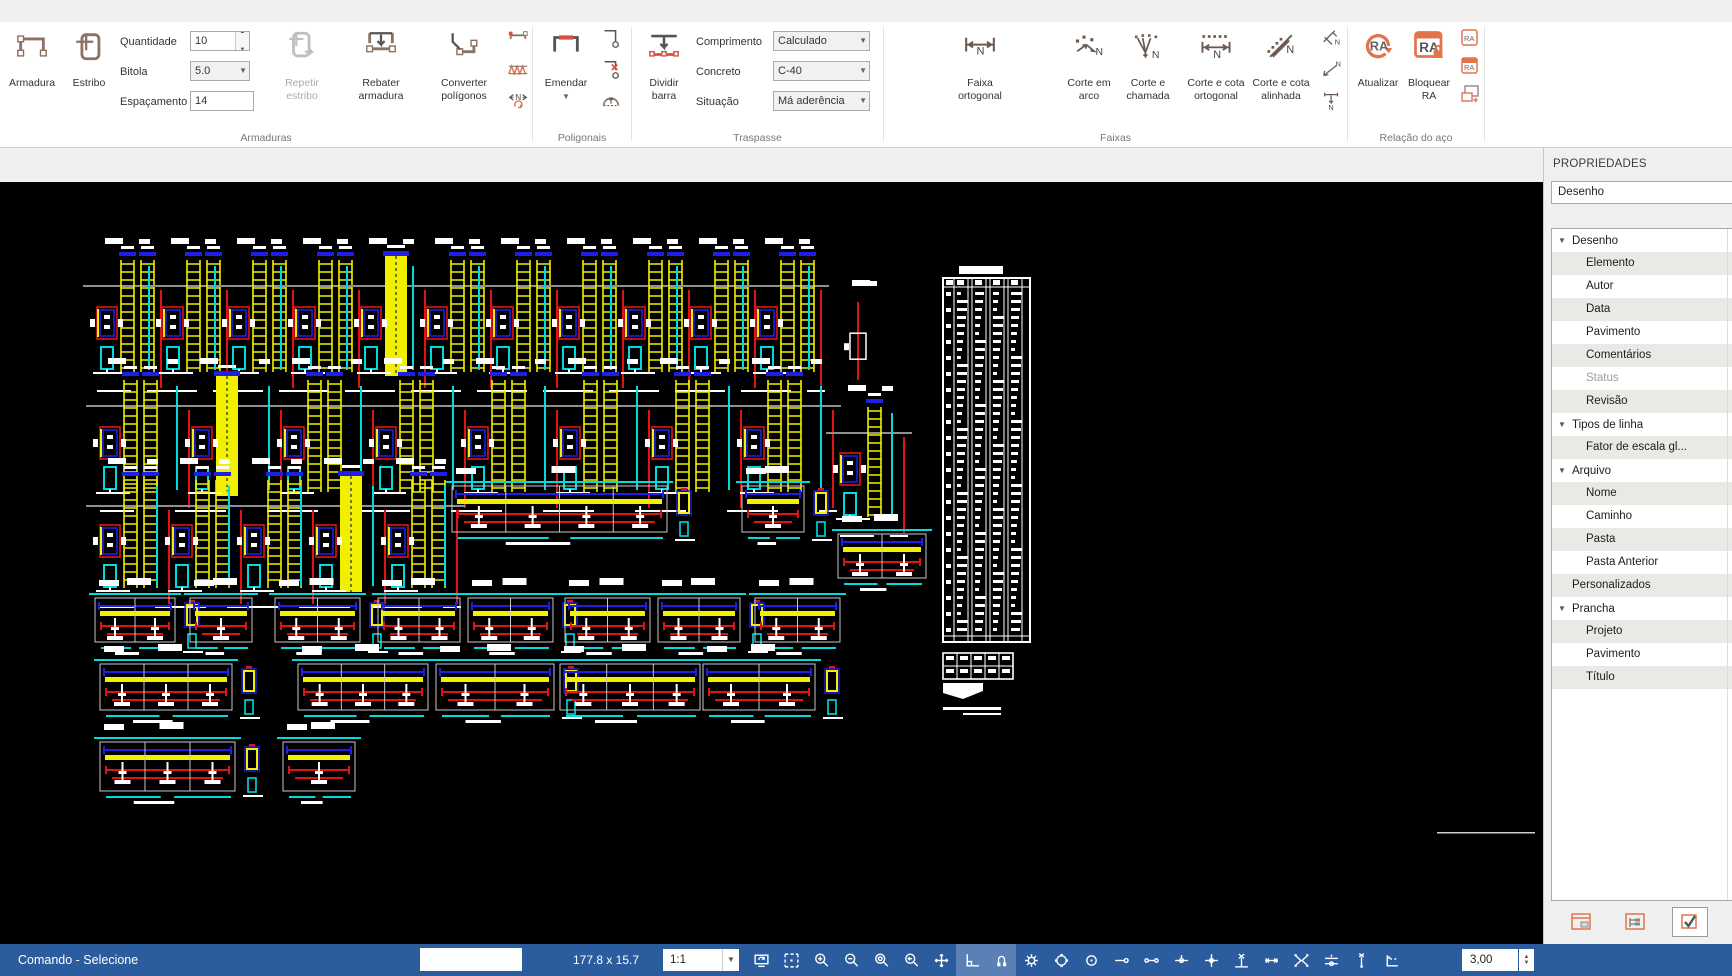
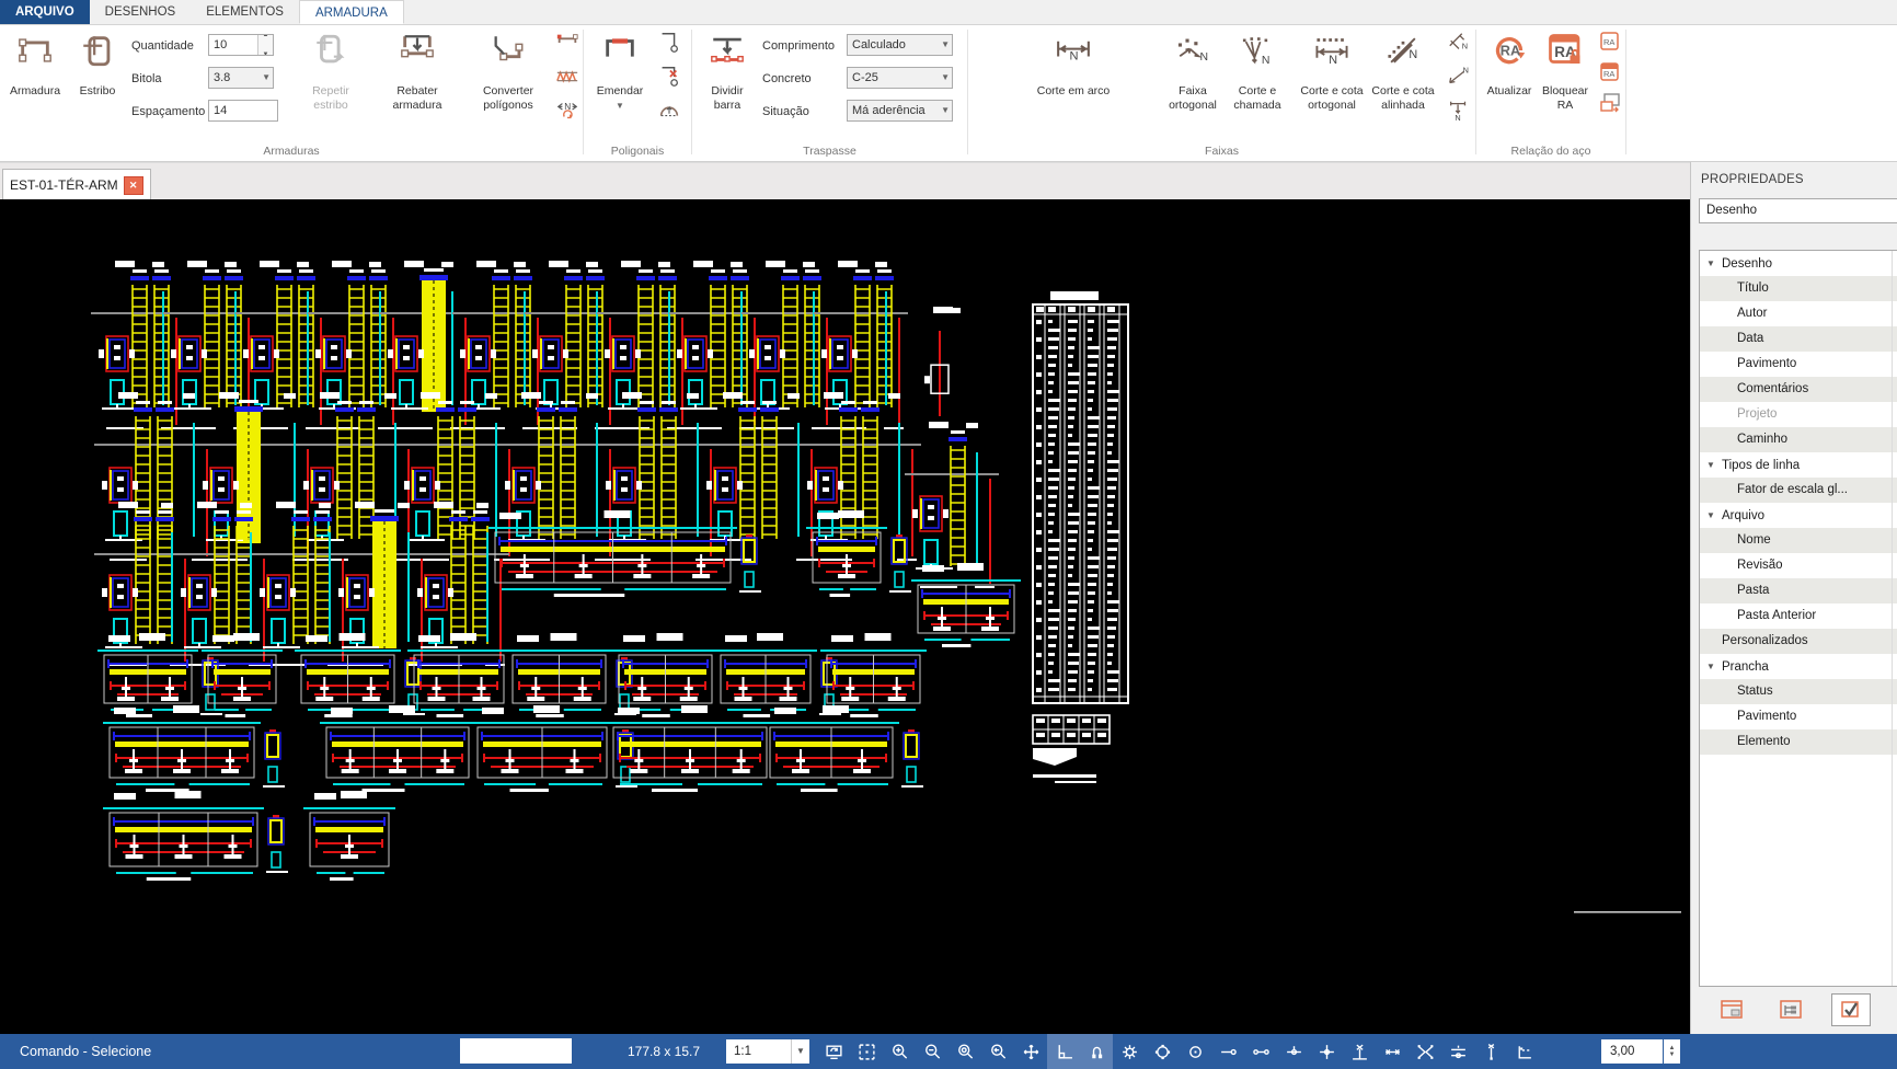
+ ARQUIVO
+ DESENHOS
+ ELEMENTOS
+ ARMADURA
  Armadura
  Estribo
  Quantidade
  10
  Bitola
- 5.0
+ 3.8
  ▼
  Espaçamento
  14
  Repetir estribo
  Rebater armadura
  Converter polígonos
  N
  Armaduras
  Emendar
  ▼
  Poligonais
  Dividir barra
  Comprimento
  Calculado
  ▼
  Concreto
- C-40
+ C-25
  ▼
  Situação
  Má aderência
  ▼
  Traspasse
  N
- Faixa ortogonal
+ Corte em arco
  N
- Corte em arco
+ Faixa ortogonal
  N
  Corte e chamada
  N
  Corte e cota ortogonal
  N
  Corte e cota alinhada
  N
  N
  N
  Faixas
  RA
  Atualizar
  RA
  Bloquear RA
  RA
  RA
  Relação do aço
+ EST-01-TÉR-ARM
+ ✕
  PROPRIEDADES
  Desenho
  ▼ Desenho
- Elemento
+ Título
  Autor
  Data
  Pavimento
  Comentários
- Status
+ Projeto
- Revisão
+ Caminho
  ▼ Tipos de linha
  Fator de escala gl...
  ▼ Arquivo
  Nome
- Caminho
+ Revisão
  Pasta
  Pasta Anterior
  Personalizados
  ▼ Prancha
- Projeto
+ Status
  Pavimento
- Título
+ Elemento
  Comando - Selecione
  177.8 x 15.7
  1:1
  ▼
  3,00
